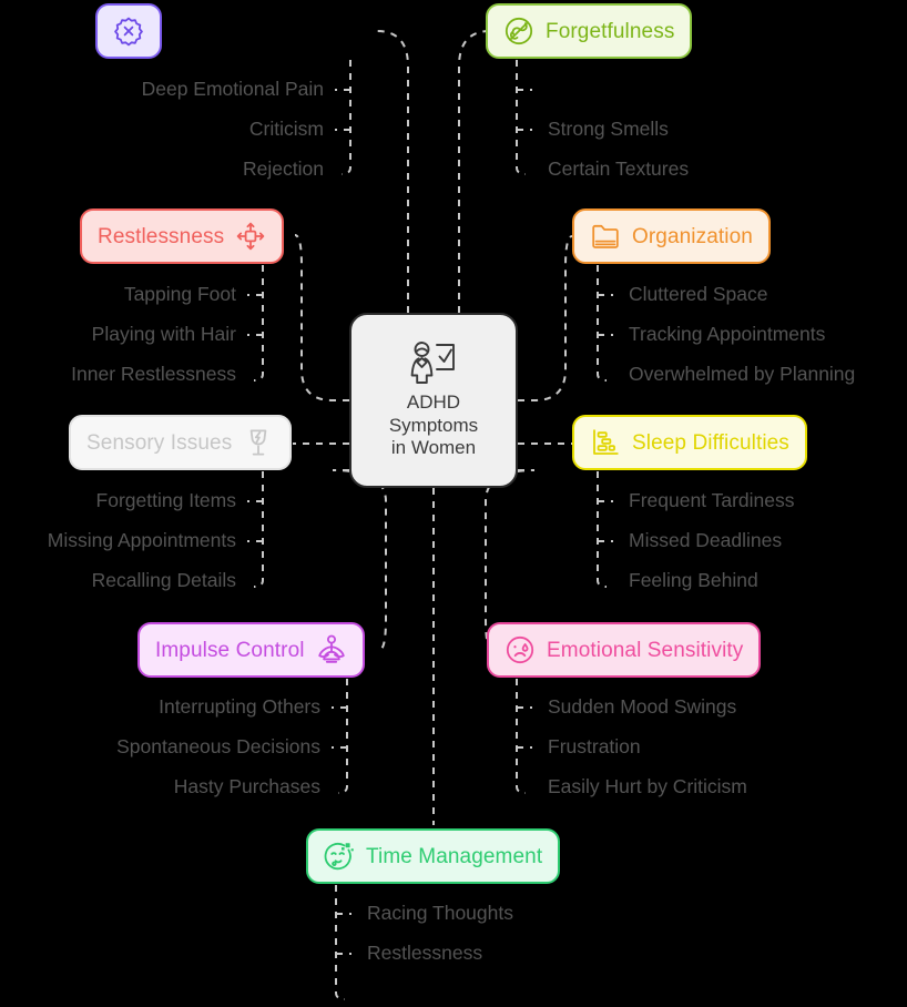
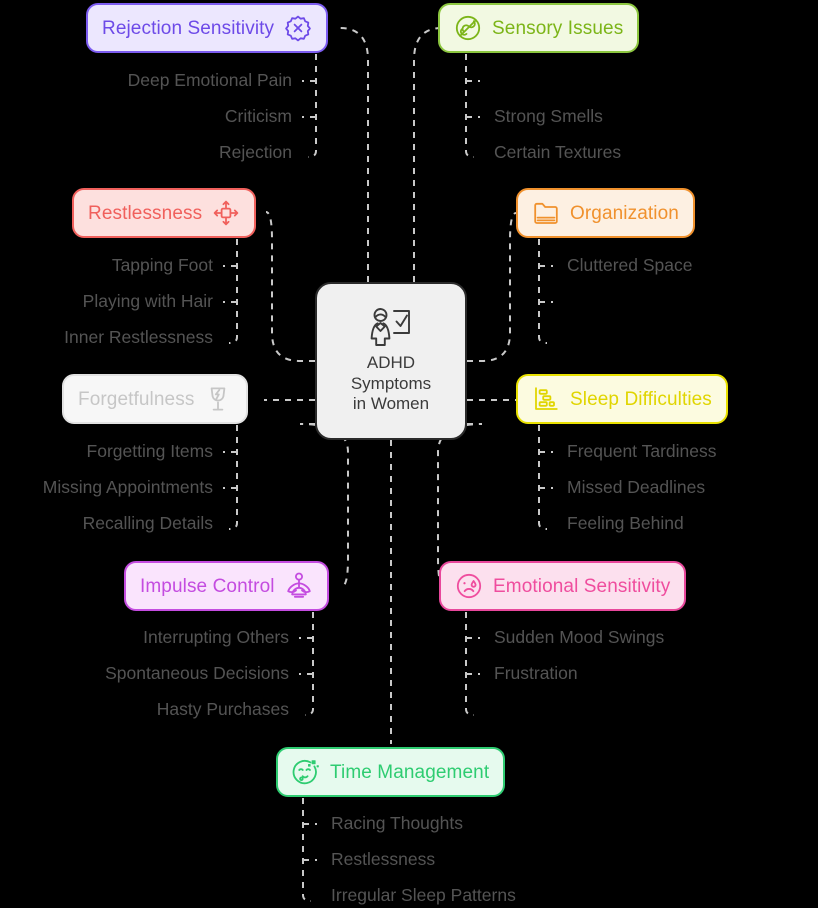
  ADHD
  Symptoms
  in Women
+ Rejection Sensitivity
- Forgetfulness
+ Sensory Issues
  Restlessness
  Organization
- Sensory Issues
+ Forgetfulness
  Sleep Difficulties
  Impulse Control
  Emotional Sensitivity
  Time Management
  Deep Emotional Pain
  Criticism
  Rejection
  Strong Smells
  Certain Textures
  Tapping Foot
  Playing with Hair
  Inner Restlessness
  Cluttered Space
- Tracking Appointments
- Overwhelmed by Planning
  Forgetting Items
  Missing Appointments
  Recalling Details
  Frequent Tardiness
  Missed Deadlines
  Feeling Behind
  Interrupting Others
  Spontaneous Decisions
  Hasty Purchases
  Sudden Mood Swings
  Frustration
- Easily Hurt by Criticism
  Racing Thoughts
  Restlessness
+ Irregular Sleep Patterns
